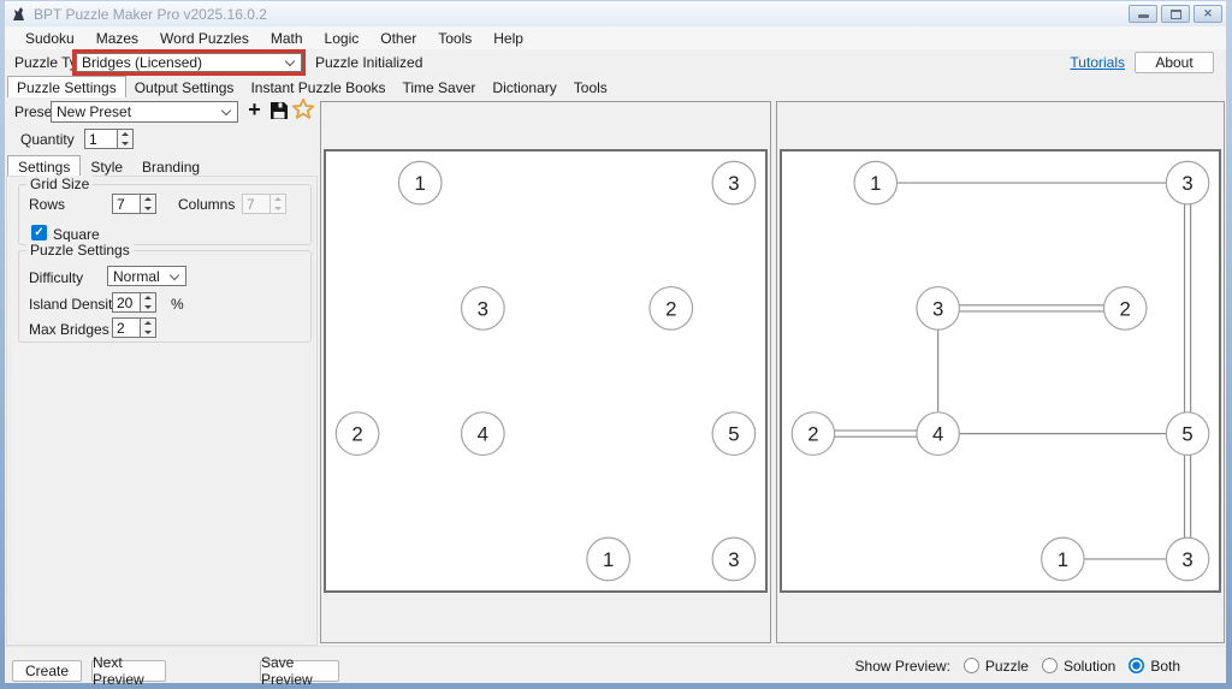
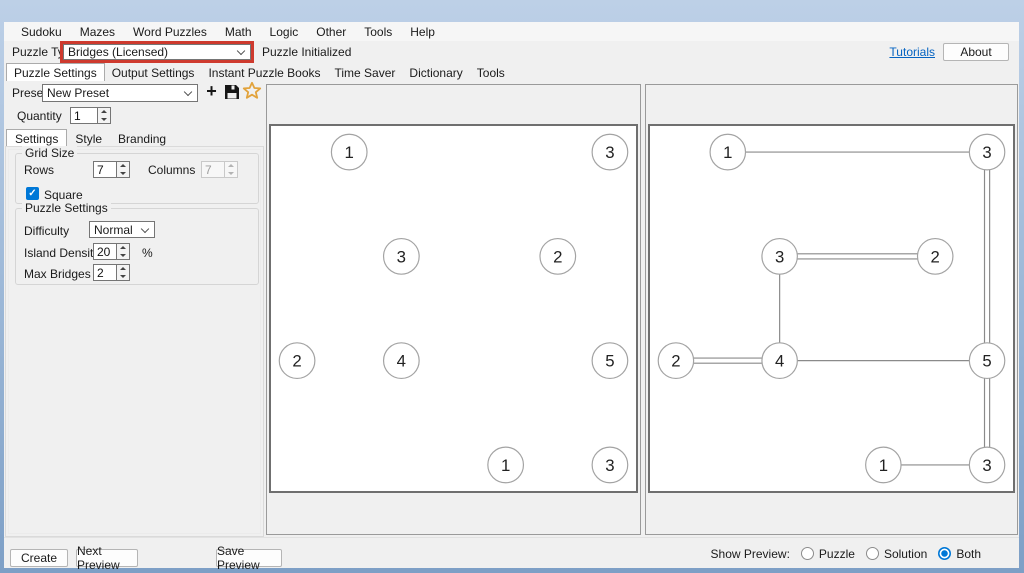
- BPT Puzzle Maker Pro v2025.16.0.2
- ✕
  Sudoku
  Mazes
  Word Puzzles
  Math
  Logic
  Other
  Tools
  Help
  Puzzle Ty
  Bridges (Licensed)
  Puzzle Initialized
  Tutorials
  About
  Puzzle Settings
  Output Settings
  Instant Puzzle Books
  Time Saver
  Dictionary
  Tools
  Prese
  New Preset
  +
  Quantity
  1
  Settings
  Style
  Branding
  Grid Size
  Rows
  7
  Columns
  7
  Square
  Puzzle Settings
  Difficulty
  Normal
  Island Densit
  20
  %
  Max Bridges
  2
  1
  3
  3
  2
  2
  4
  5
  1
  3
  1
  3
  3
  2
  2
  4
  5
  1
  3
  Create
  Next Preview
  Save Preview
  Show Preview:
  Puzzle
  Solution
  Both
